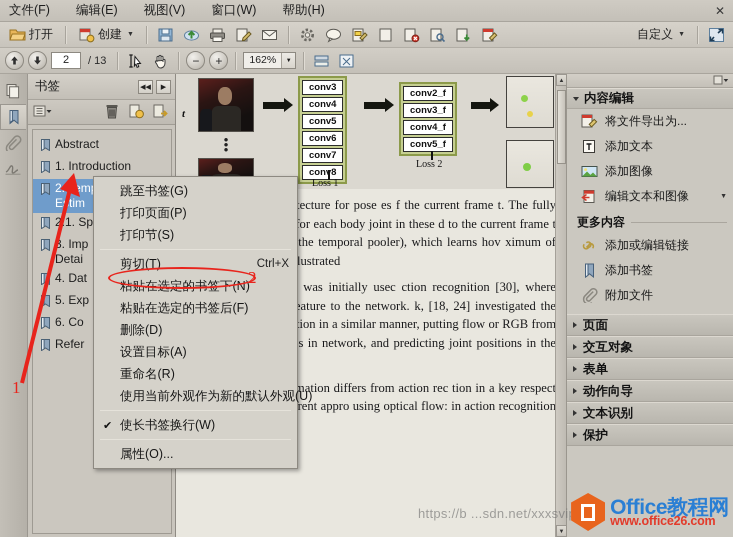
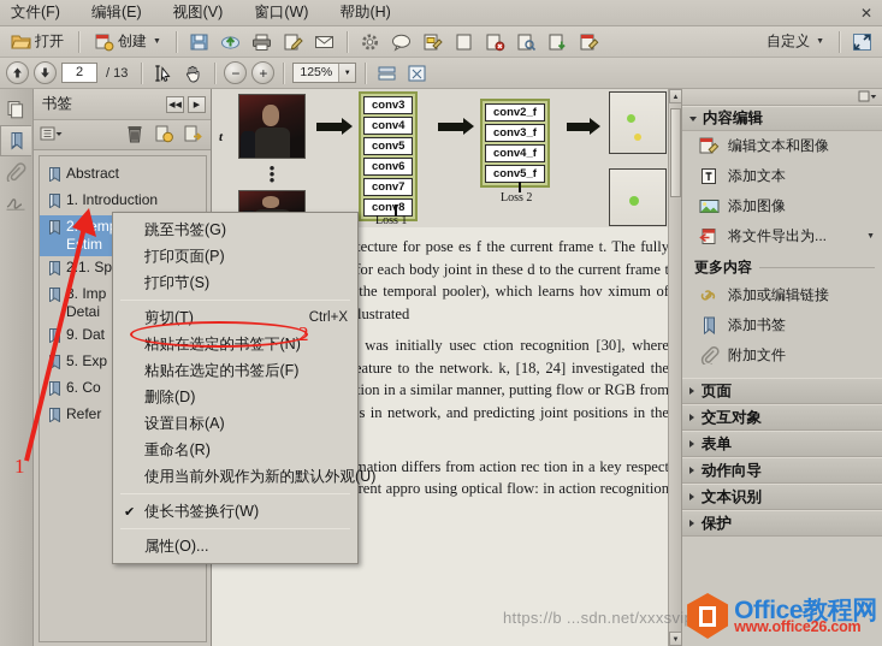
  文件(F)
  编辑(E)
  视图(V)
  窗口(W)
  帮助(H)
  ✕
  打开
  创建
  自定义
  2
  / 13
  −
  +
- 162%
+ 125%
  书签
  Abstract
  1. Introduction
  Etim
  21. Sp
  . Imp
  Detai
- 4. Dat
+ 9. Dat
  5. Exp
  6. Co
  Refer
  t
  •
  •
  •
  conv3
  conv4
  conv5
  conv6
  conv7
  con8
  Loss 1
  conv2_f
  conv3_f
  conv4_f
  conv5_f
  Loss 2
  内容编辑
- 将文件导出为...
+ 编辑文本和图像
  添加文本
  添加图像
- 编辑文本和图像
+ 将文件导出为...
  更多内容
  添加或编辑链接
  添加书签
  附加文件
  页面
  交互对象
  表单
  动作向导
  文本识别
  保护
  跳至书签(G)
  打印页面(P)
  打印节(S)
  剪切(T)
  Ctrl+X
  粘贴在选定的书签下(N)
  粘贴在选定的书签后(F)
  删除(D)
  设置目标(A)
  重命名(R)
  使用当前外观作为新的默认外观(U)
  ✔
  使长书签换行(W)
  属性(O)...
  1
  2
  https://b ...sdn.net/xxxsvi
  Office教程网
  www.office26.com
